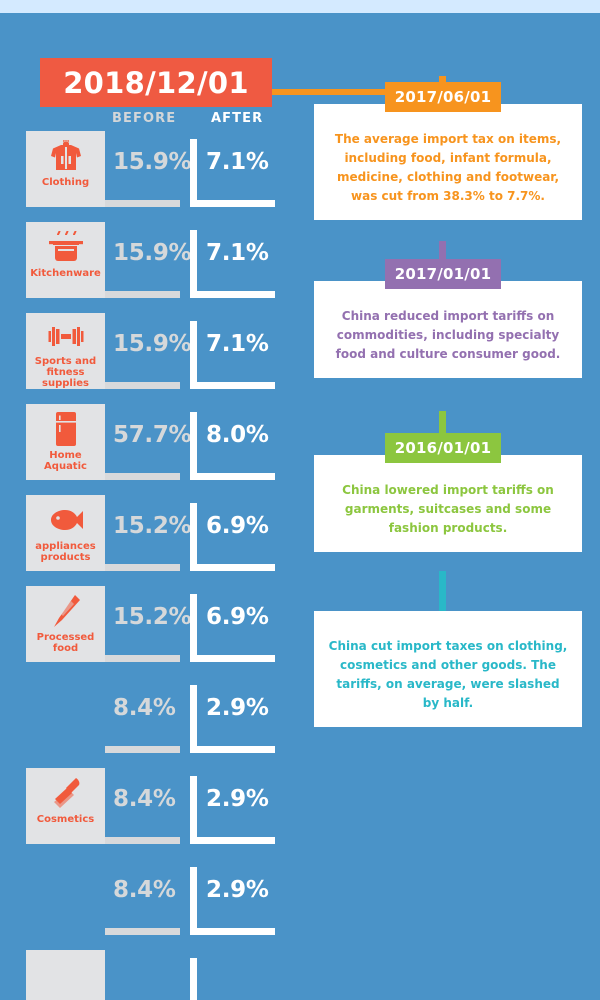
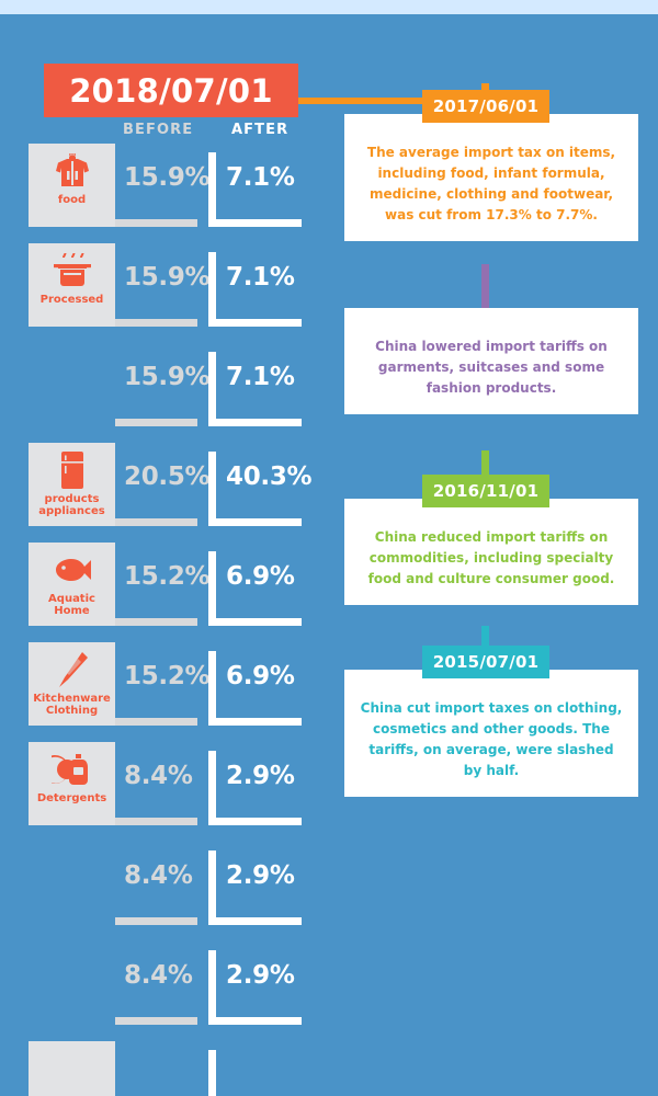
- 2018/12/01
+ 2018/07/01
  BEFORE
  AFTER
- Clothing
+ food
  15.9%
  7.1%
- Kitchenware
+ Processed
  15.9%
  7.1%
- Sports and
- fitness supplies
  15.9%
  7.1%
- Home
+ products
- Aquatic
+ appliances
- 57.7%
+ 20.5%
- 8.0%
+ 40.3%
- appliances
+ Aquatic
- products
+ Home
  15.2%
  6.9%
- Processed
+ Kitchenware
- food
+ Clothing
  15.2%
  6.9%
+ Detergents
  8.4%
  2.9%
- Cosmetics
  8.4%
  2.9%
  8.4%
  2.9%
- The average import tax on items, including food, infant formula, medicine, clothing and footwear, was cut from 38.3% to 7.7%.
+ The average import tax on items, including food, infant formula, medicine, clothing and footwear, was cut from 17.3% to 7.7%.
  2017/06/01
- China reduced import tariffs on commodities, including specialty food and culture consumer good.
+ China lowered import tariffs on garments, suitcases and some fashion products.
- 2017/01/01
- China lowered import tariffs on garments, suitcases and some fashion products.
+ China reduced import tariffs on commodities, including specialty food and culture consumer good.
- 2016/01/01
+ 2016/11/01
  China cut import taxes on clothing, cosmetics and other goods. The tariffs, on average, were slashed by half.
+ 2015/07/01
